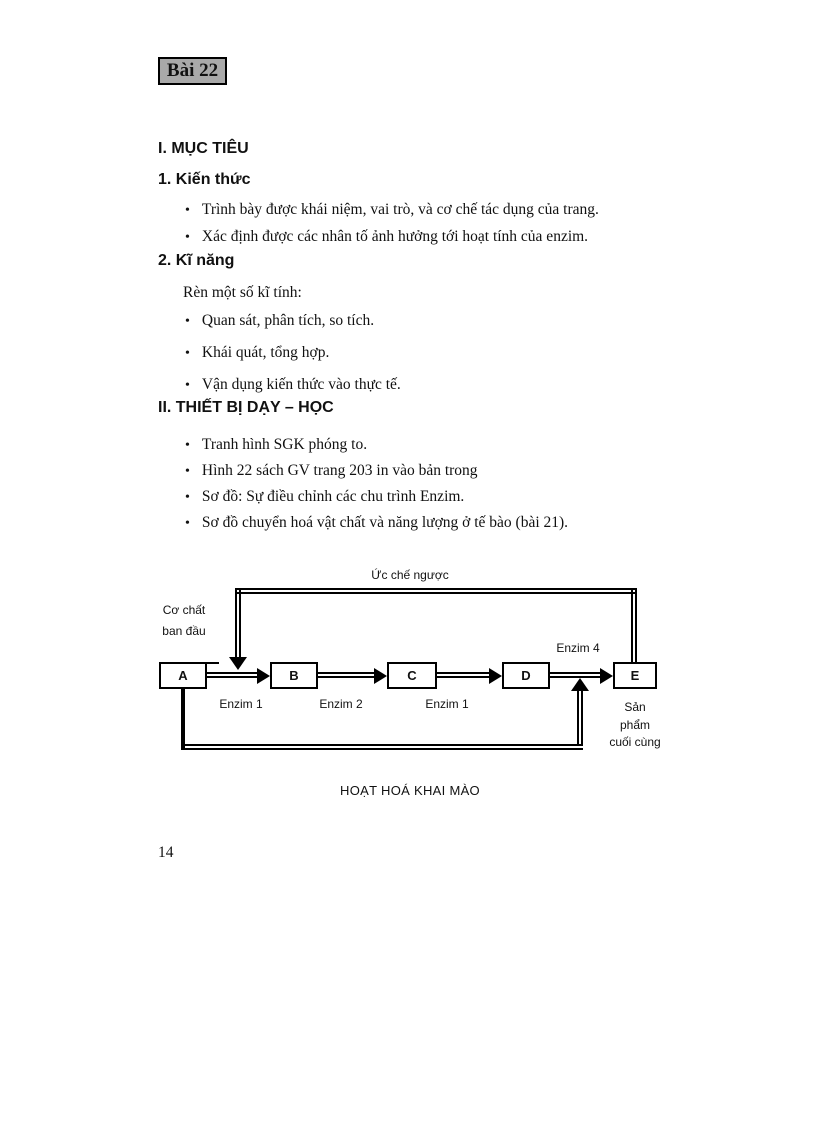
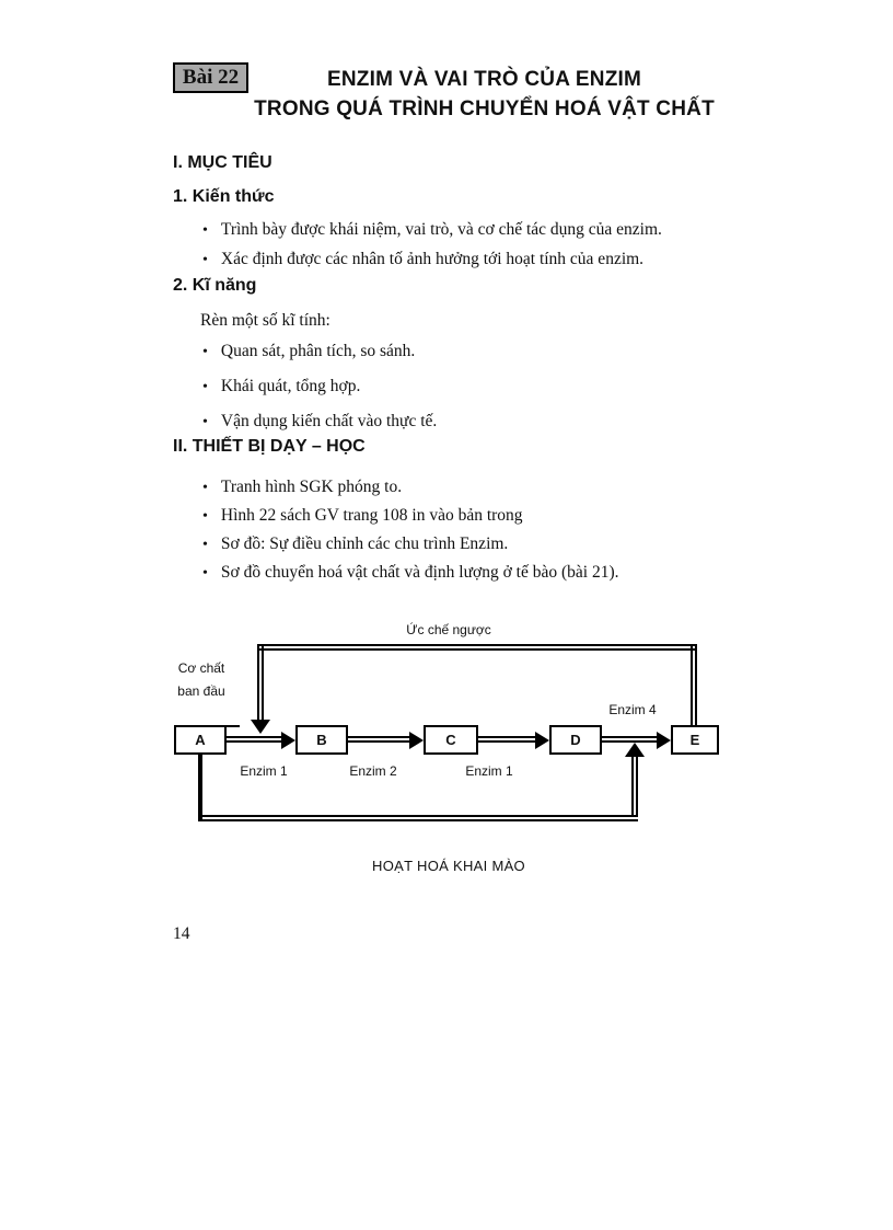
  Bài 22
+ ENZIM VÀ VAI TRÒ CỦA ENZIM
+ TRONG QUÁ TRÌNH CHUYỂN HOÁ VẬT CHẤT
  I. MỤC TIÊU
  1. Kiến thức
  •
- Trình bày được khái niệm, vai trò, và cơ chế tác dụng của trang.
+ Trình bày được khái niệm, vai trò, và cơ chế tác dụng của enzim.
  •
  Xác định được các nhân tố ảnh hưởng tới hoạt tính của enzim.
  2. Kĩ năng
  Rèn một số kĩ tính:
  •
- Quan sát, phân tích, so tích.
+ Quan sát, phân tích, so sánh.
  •
  Khái quát, tổng hợp.
  •
- Vận dụng kiến thức vào thực tế.
+ Vận dụng kiến chất vào thực tế.
  II. THIẾT BỊ DẠY – HỌC
  •
  Tranh hình SGK phóng to.
  •
- Hình 22 sách GV trang 203 in vào bản trong
+ Hình 22 sách GV trang 108 in vào bản trong
  •
  Sơ đồ: Sự điều chỉnh các chu trình Enzim.
  •
- Sơ đồ chuyển hoá vật chất và năng lượng ở tế bào (bài 21).
+ Sơ đồ chuyển hoá vật chất và định lượng ở tế bào (bài 21).
  Ức chế ngược
  Cơ chất
  ban đầu
  A
  B
  C
  D
  E
  Enzim 1
  Enzim 2
  Enzim 1
  Enzim 4
- Sản
- phẩm
- cuối cùng
  HOẠT HOÁ KHAI MÀO
  14
